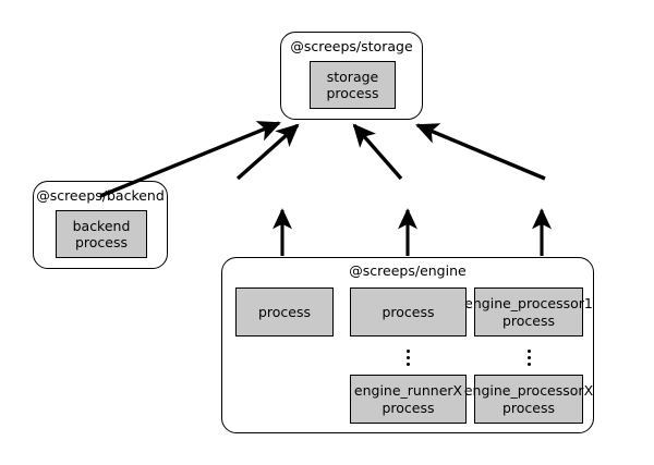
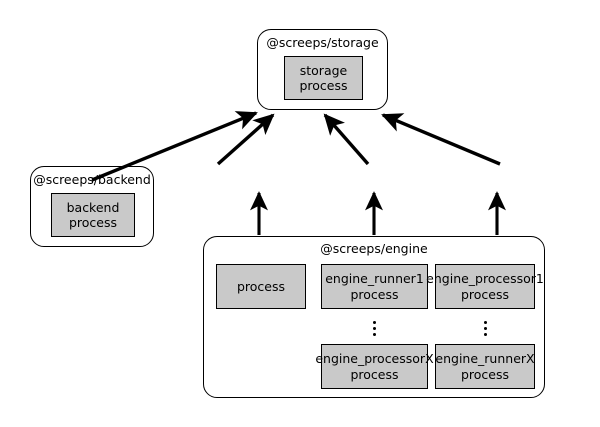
  @screeps/storage
  storage
  process
  @screepsbackend
  backend
  process
  @screeps/engine
  process
+ engine_runner1
  process
  engine_processor1
  process
- engine_runnerX
+ engine_processorX
  process
- engine_processorX
+ engine_runnerX
  process
